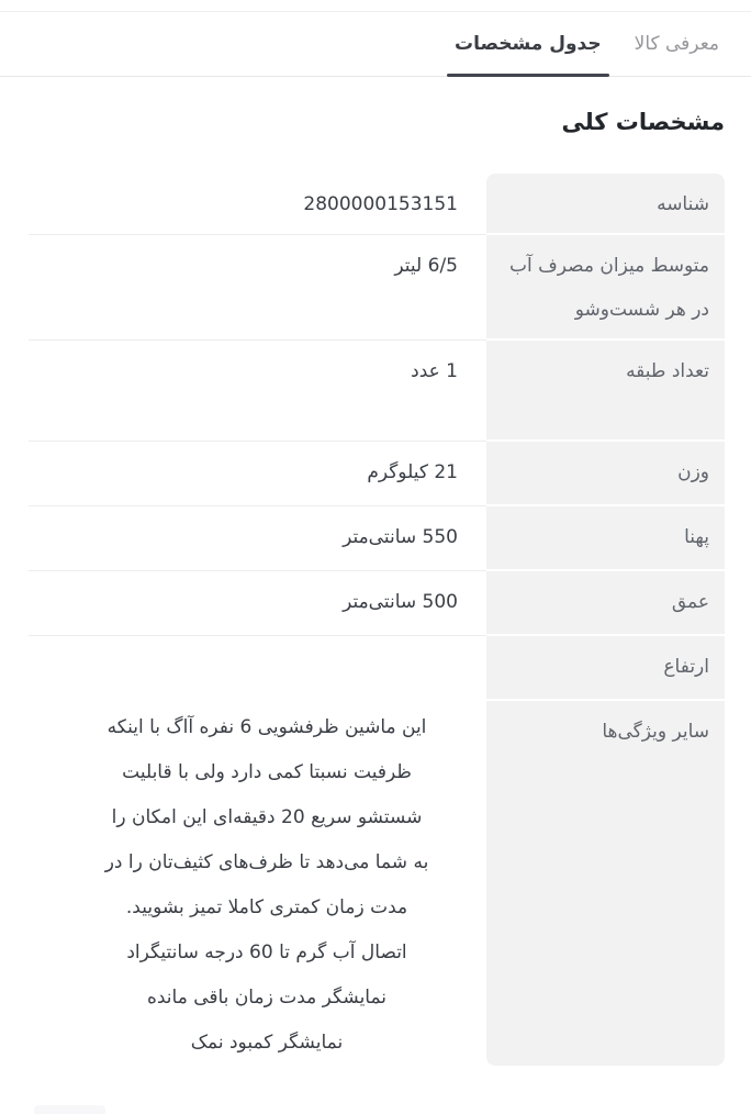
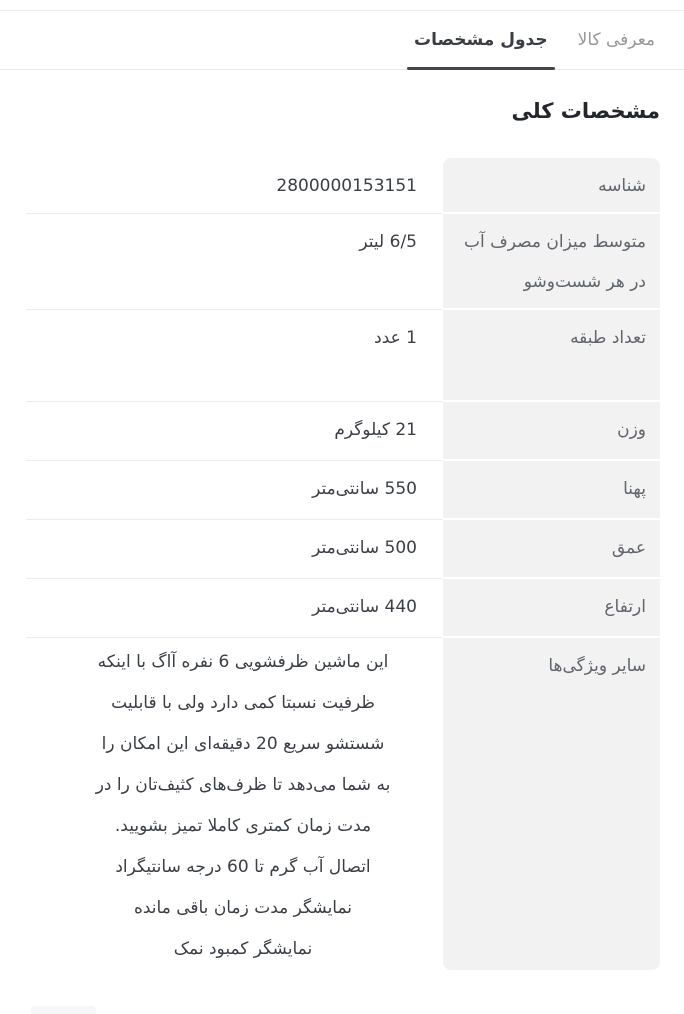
  معرفی کالا
  جدول مشخصات
  مشخصات کلی
  شناسه
  2800000153151
  متوسط میزان مصرف آب در هر شست‌وشو
  6/5 لیتر
  تعداد طبقه
  1 عدد
  وزن
  21 کیلوگرم
  پهنا
  550 سانتی‌متر
  عمق
  500 سانتی‌متر
  ارتفاع
+ 440 سانتی‌متر
  سایر ویژگی‌ها
  این ماشین ظرفشویی 6 نفره آاگ با اینکه
  ظرفیت نسبتا کمی دارد ولی با قابلیت
  شستشو سریع 20 دقیقه‌ای این امکان را
  به شما می‌دهد تا ظرف‌های کثیف‌تان را در
  مدت زمان کمتری کاملا تمیز بشویید.
  اتصال آب گرم تا 60 درجه سانتیگراد
  نمایشگر مدت زمان باقی مانده
  نمایشگر کمبود نمک
